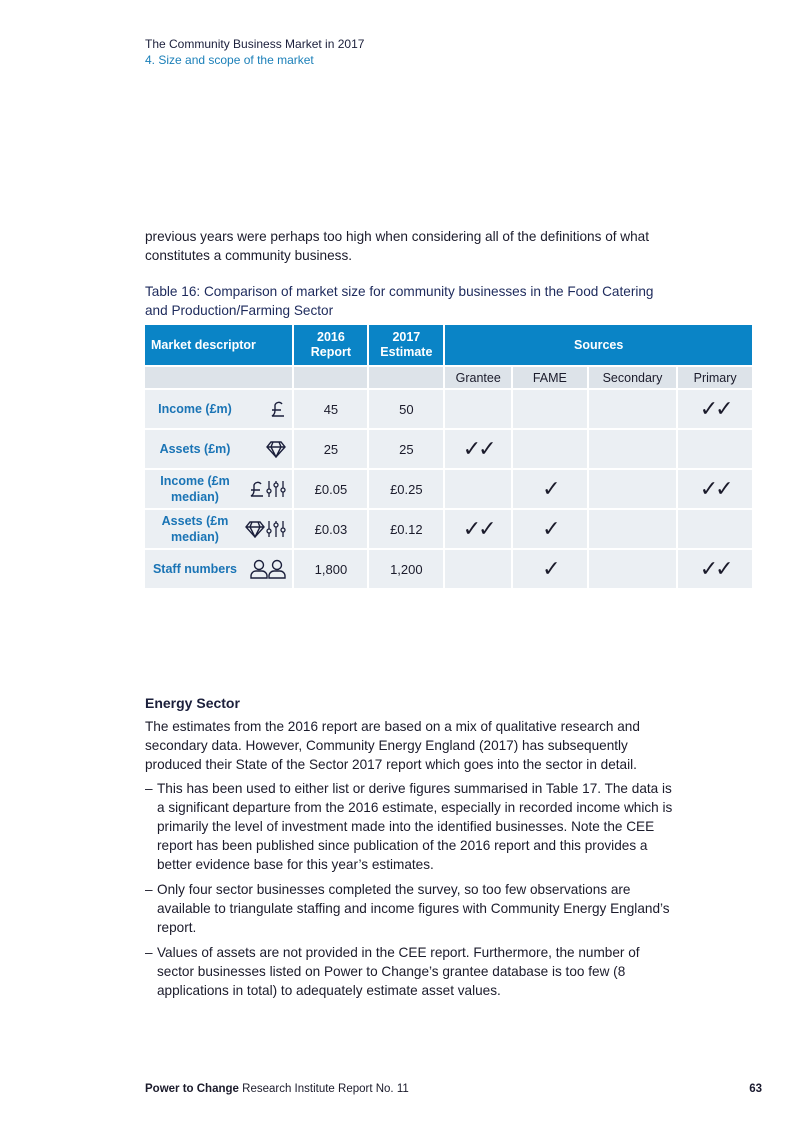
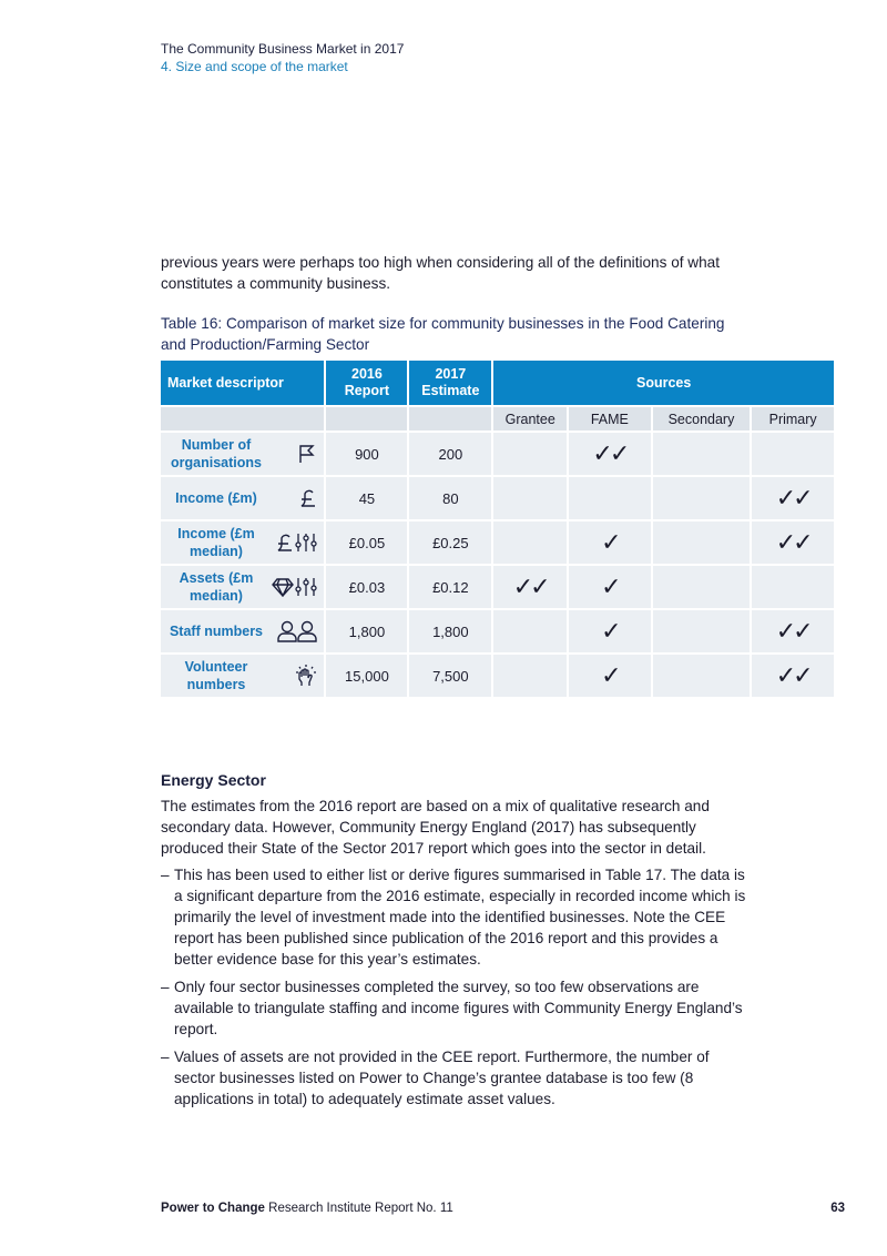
  The Community Business Market in 2017
  4. Size and scope of the market
  previous years were perhaps too high when considering all of the definitions of what constitutes a community business.
  Table 16: Comparison of market size for community businesses in the Food Catering and Production/Farming Sector
  Market descriptor	2016 Report	2017 Estimate	Sources
  			Grantee	FAME	Secondary	Primary
+ Number of organisations	900	200		✓✓
- Income (£m)	45	50				✓✓
+ Income (£m)	45	80				✓✓
- Assets (£m)	25	25	✓✓
  Income (£m median)	£0.05	£0.25		✓		✓✓
  Assets (£m median)	£0.03	£0.12	✓✓	✓
- Staff numbers	1,800	1,200		✓		✓✓
+ Staff numbers	1,800	1,800		✓		✓✓
+ Volunteer numbers	15,000	7,500		✓		✓✓
  Energy Sector
  The estimates from the 2016 report are based on a mix of qualitative research and secondary data. However, Community Energy England (2017) has subsequently produced their State of the Sector 2017 report which goes into the sector in detail.
  –
  This has been used to either list or derive figures summarised in Table 17. The data is a significant departure from the 2016 estimate, especially in recorded income which is primarily the level of investment made into the identified businesses. Note the CEE report has been published since publication of the 2016 report and this provides a better evidence base for this year’s estimates.
  –
  Only four sector businesses completed the survey, so too few observations are available to triangulate staffing and income figures with Community Energy England’s report.
  –
  Values of assets are not provided in the CEE report. Furthermore, the number of sector businesses listed on Power to Change’s grantee database is too few (8 applications in total) to adequately estimate asset values.
  Power to Change Research Institute Report No. 11
  63
